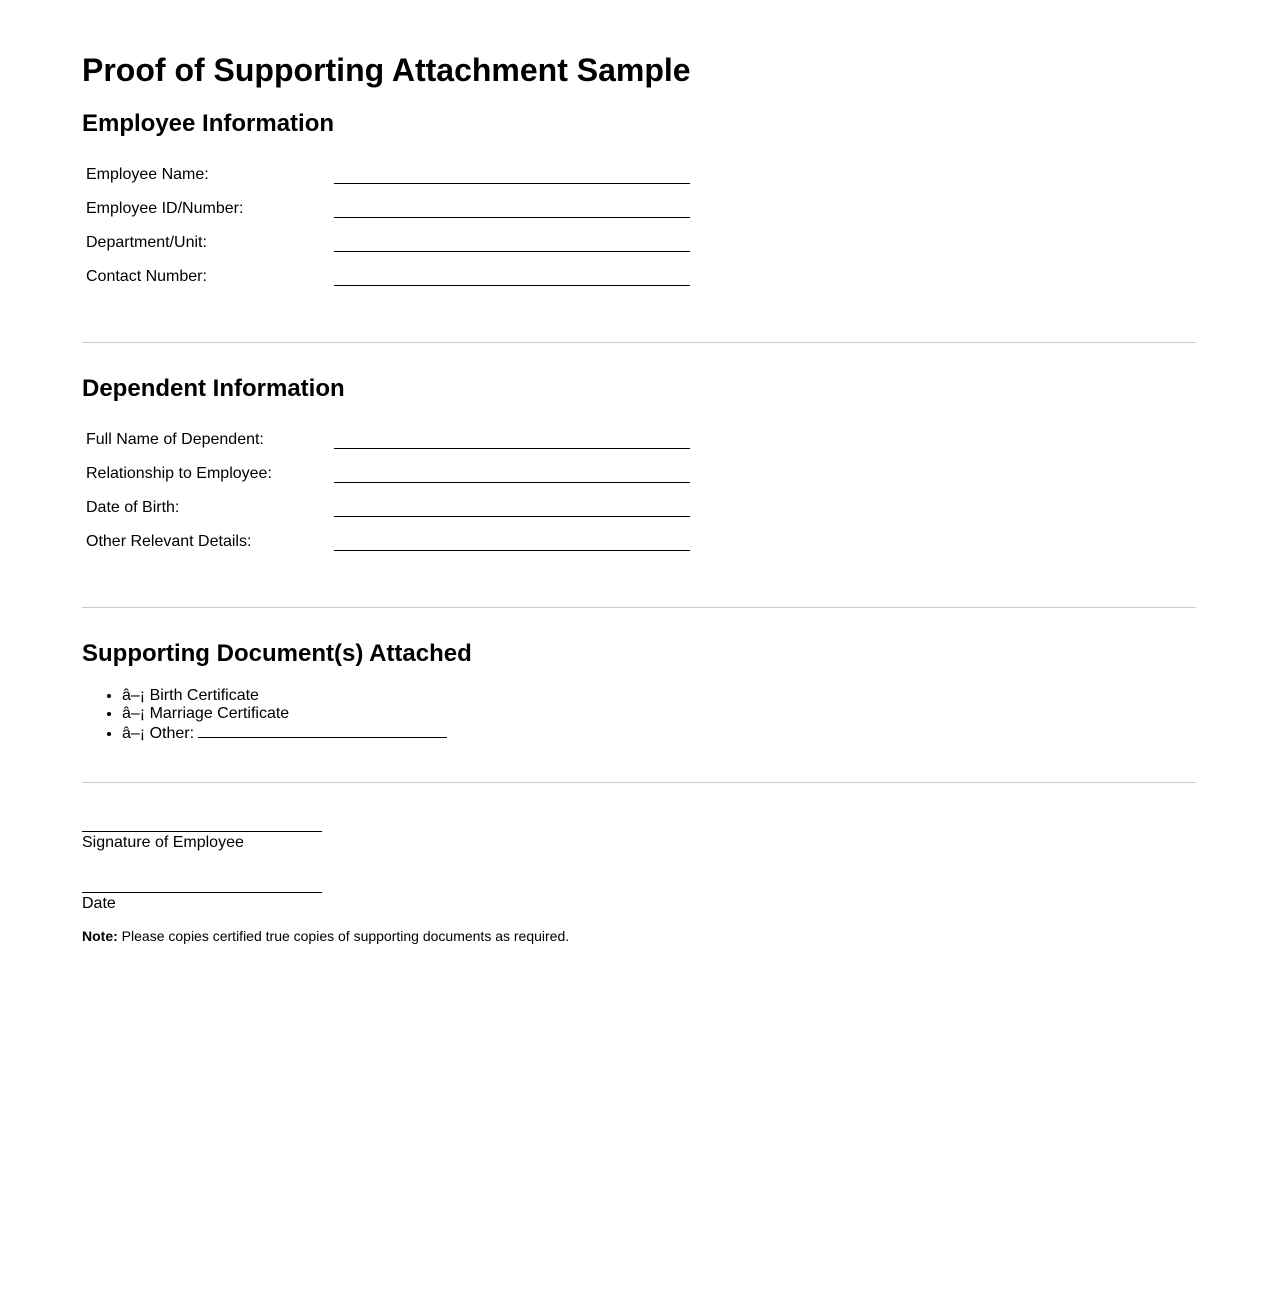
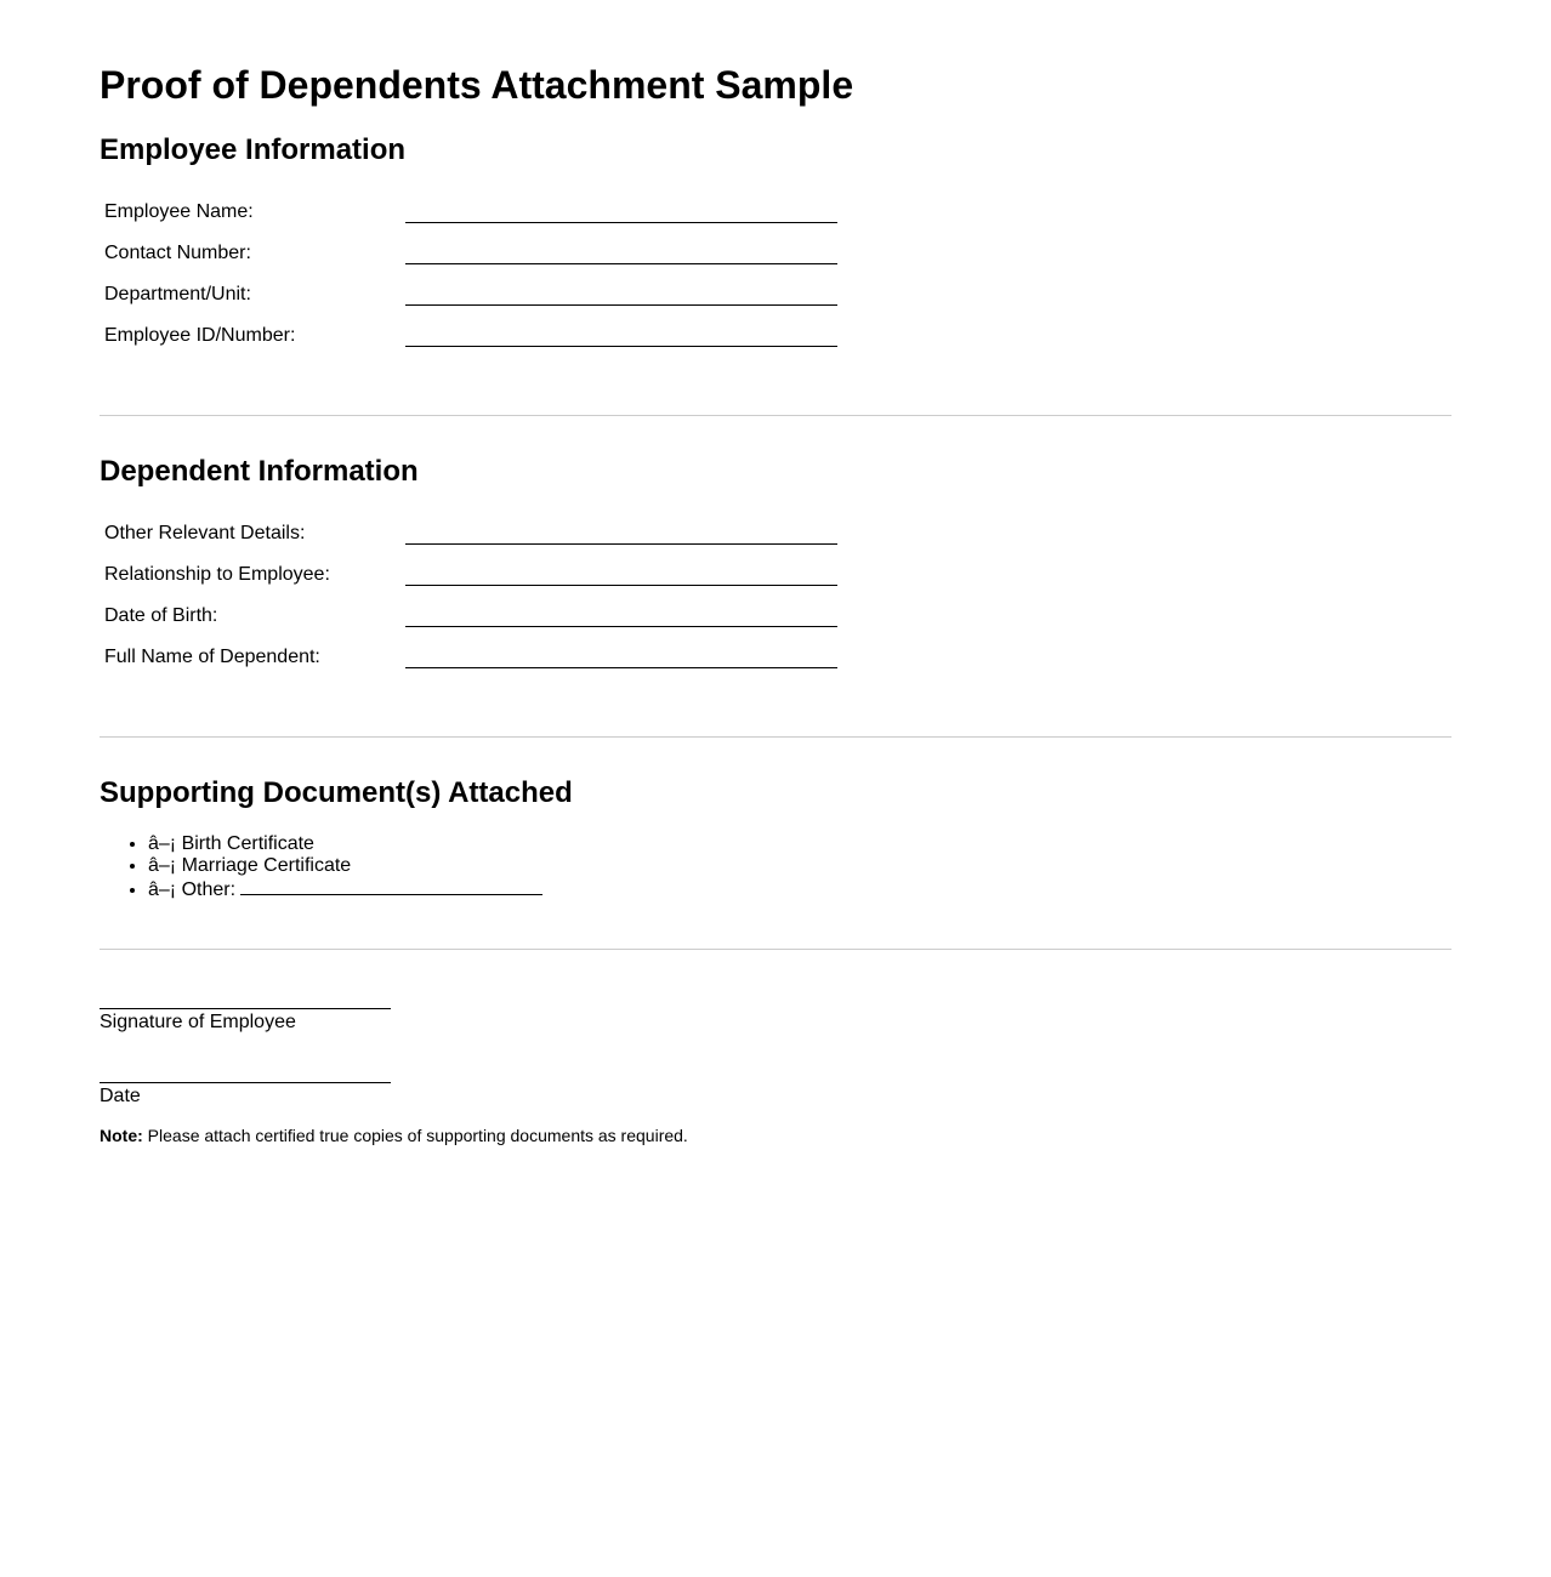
- Proof of Supporting Attachment Sample
+ Proof of Dependents Attachment Sample
  Employee Information
  Employee Name:
- Employee ID/Number:
+ Contact Number:
  Department/Unit:
- Contact Number:
+ Employee ID/Number:
  Dependent Information
- Full Name of Dependent:
+ Other Relevant Details:
  Relationship to Employee:
  Date of Birth:
- Other Relevant Details:
+ Full Name of Dependent:
  Supporting Document(s) Attached
  â–¡ Birth Certificate
  â–¡ Marriage Certificate
  â–¡ Other:
  Signature of Employee
  Date
- Note: Please copies certified true copies of supporting documents as required.
+ Note: Please attach certified true copies of supporting documents as required.
